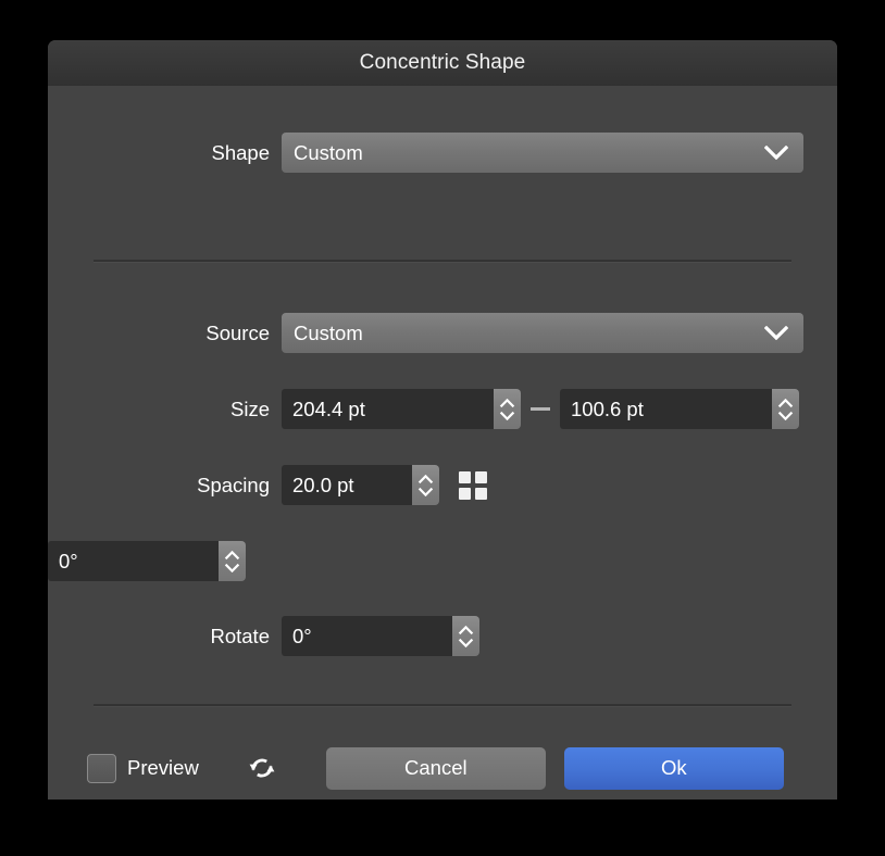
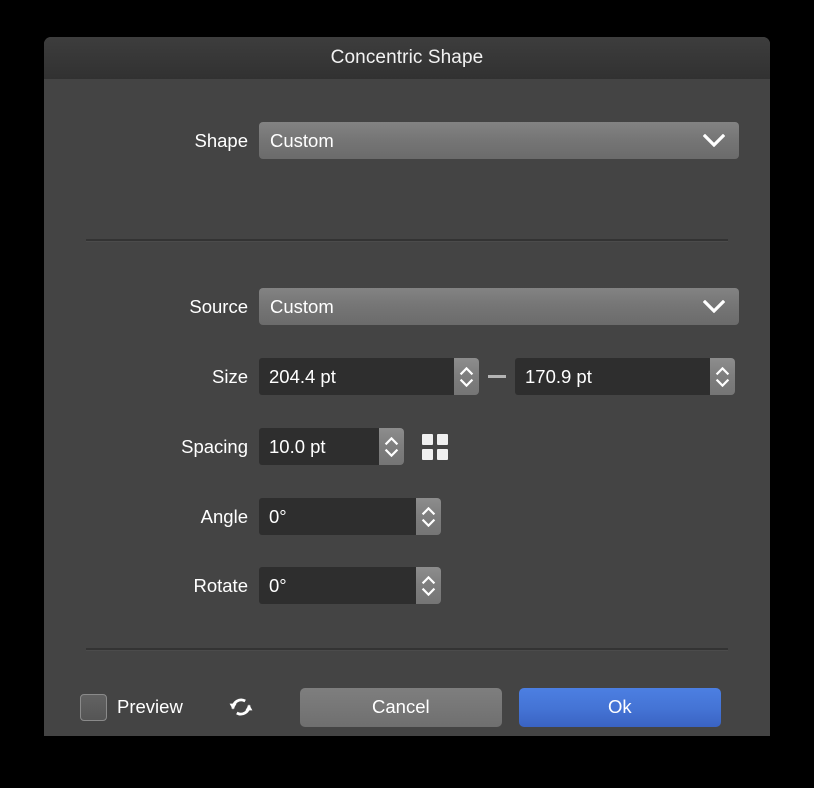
  Concentric Shape
  Shape
  Custom
  Source
  Custom
  Size
  204.4 pt
- 100.6 pt
+ 170.9 pt
  Spacing
- 20.0 pt
+ 10.0 pt
+ Angle
  0°
  Rotate
  0°
  Preview
  Cancel
  Ok
